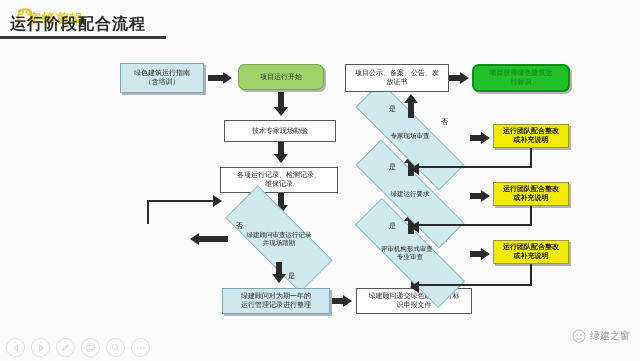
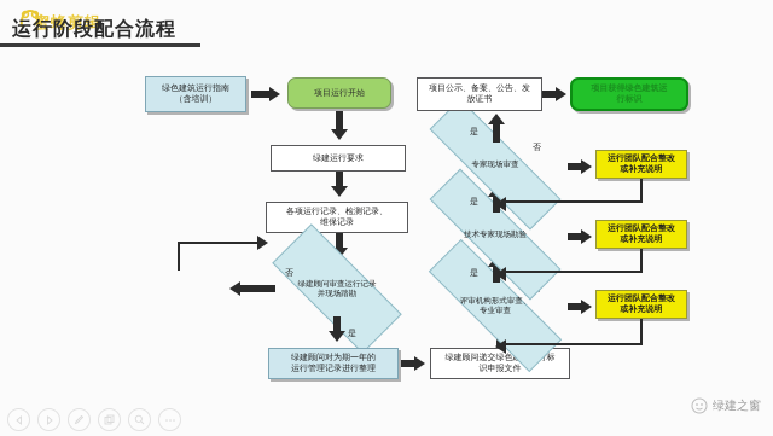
  蜜蜂剪辑
  运行阶段配合流程
  绿色建筑运行指南
  （含培训）
  项目运行开始
- 技术专家现场勘验
+ 绿建运行要求
  各项运行记录、检测记录、
  维保记录
  绿建顾问审查运行记录
  并现场踏勘
  否
  是
  绿建顾问对为期一年的
  运行管理记录进行整理
  识申报文件
  评审机构形式审查、
  专业审查
  运行团队配合整改
  或补充说明
  是
- 绿建运行要求
+ 技术专家现场勘验
  运行团队配合整改
  或补充说明
  是
  专家现场审查
  否
  运行团队配合整改
  或补充说明
  是
  项目公示、备案、公告、发
  放证书
  项目获得绿色建筑运
  行标识
  绿建之窗
